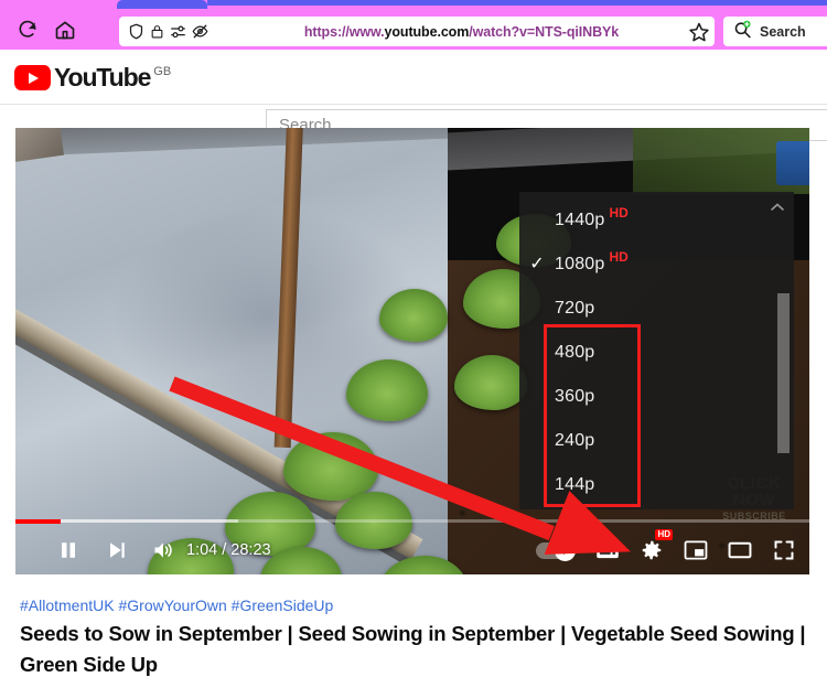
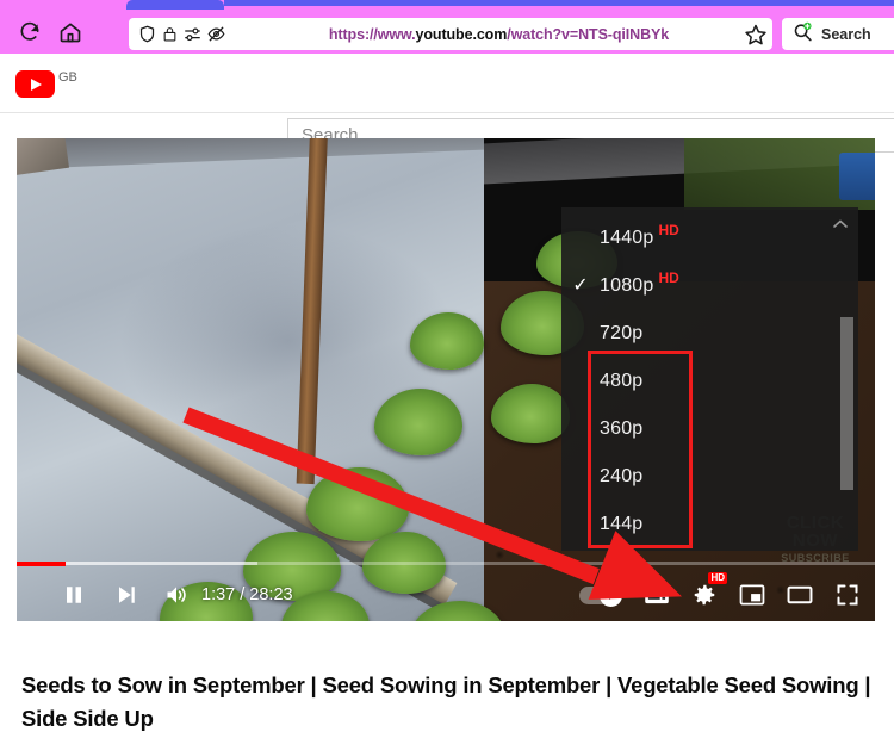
  https://www.youtube.com/watch?v=NTS-qiINBYk
  Search
- YouTube
  GB
  Search
  SUBSCRIBE
- 1:04 / 28:23
+ 1:37 / 28:23
  HD
  1440p
  HD
  ✓
  1080p
  HD
  720p
  480p
  360p
  240p
  144p
- #AllotmentUK #GrowYourOwn #GreenSideUp
- Seeds to Sow in September | Seed Sowing in September | Vegetable Seed Sowing | Green Side Up
+ Seeds to Sow in September | Seed Sowing in September | Vegetable Seed Sowing | Side Side Up
